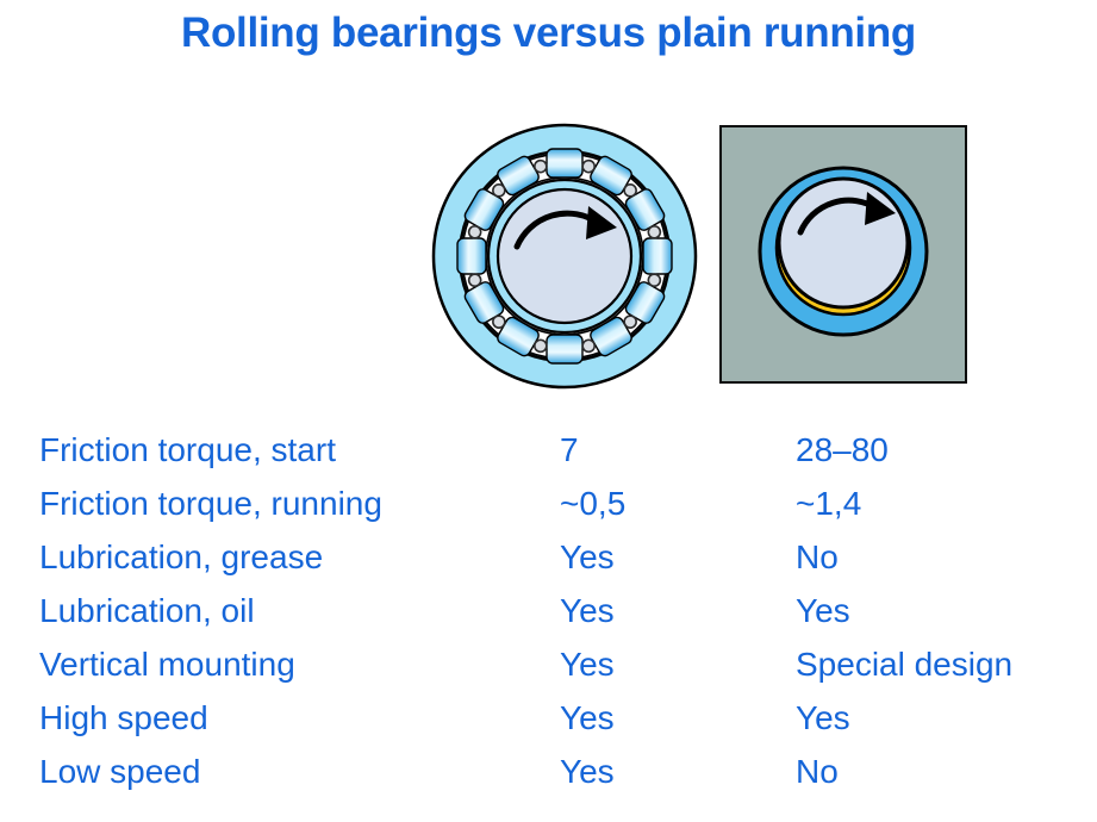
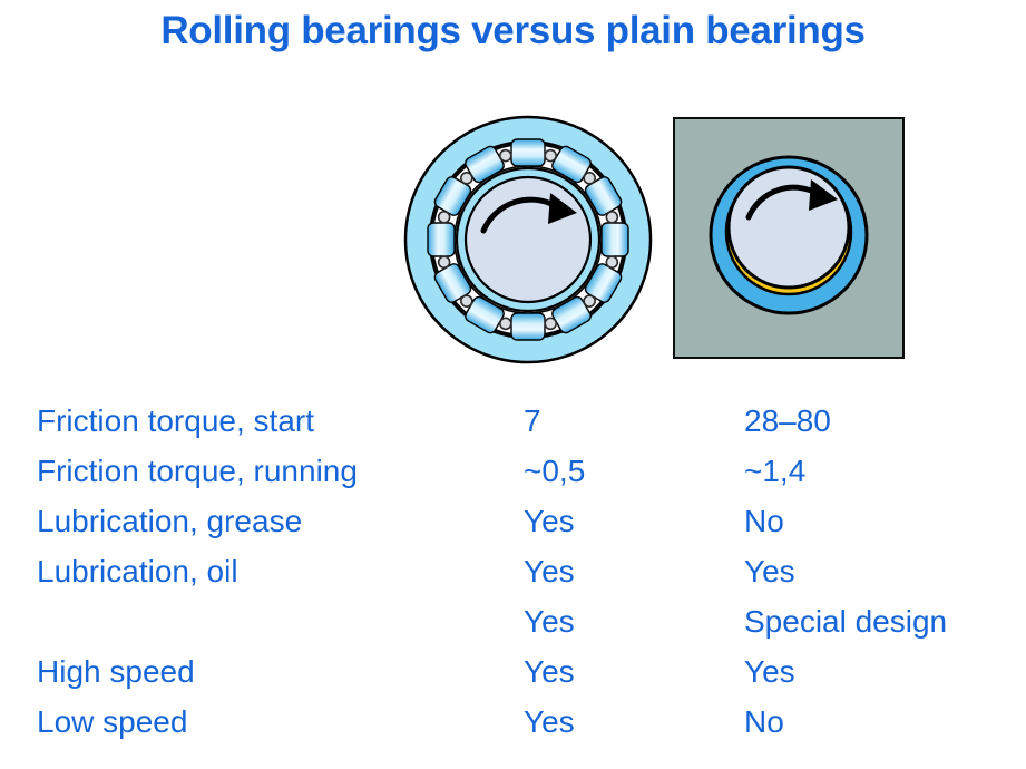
- Rolling bearings versus plain running
+ Rolling bearings versus plain bearings
  Friction torque, start
  7
  28–80
  Friction torque, running
  ~0,5
  ~1,4
  Lubrication, grease
  Yes
  No
  Lubrication, oil
  Yes
  Yes
- Vertical mounting
  Yes
  Special design
  High speed
  Yes
  Yes
  Low speed
  Yes
  No
